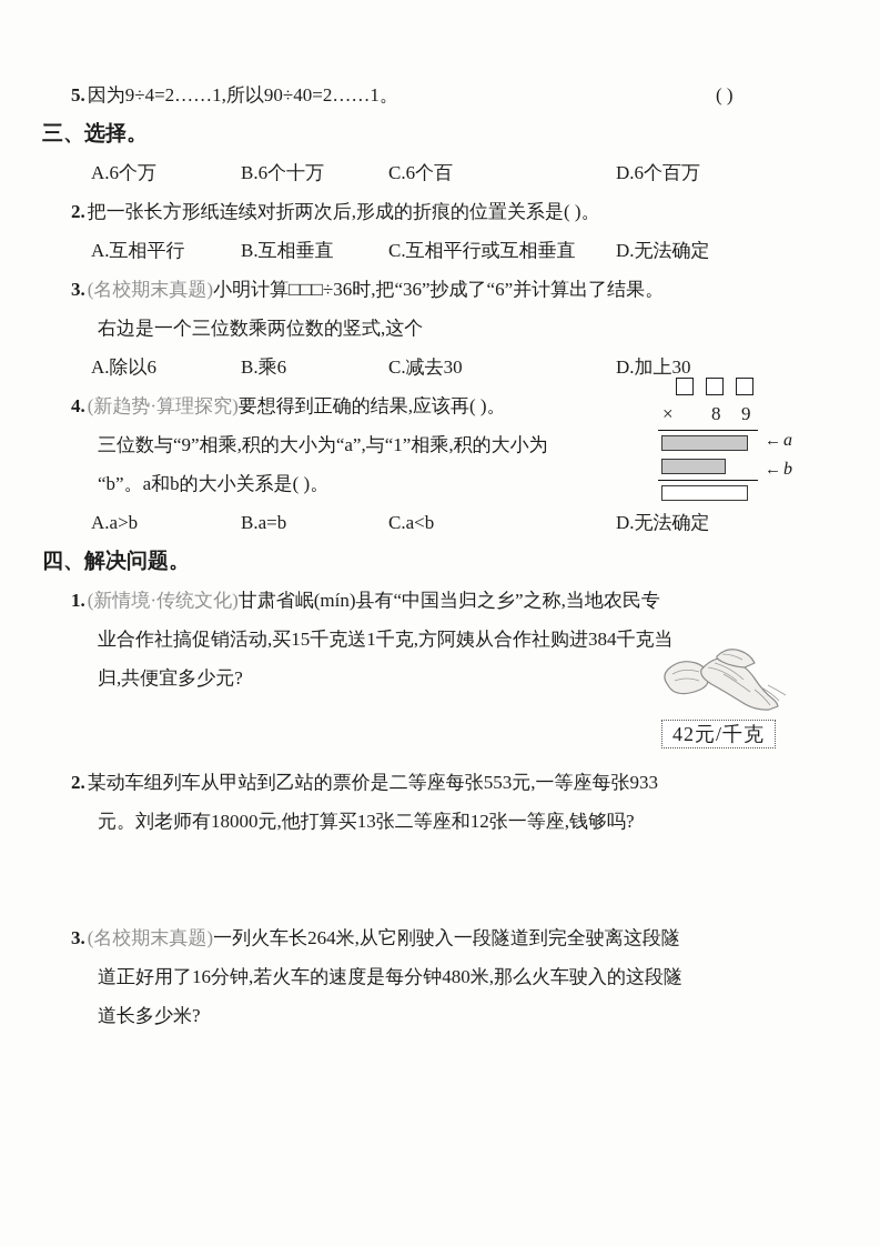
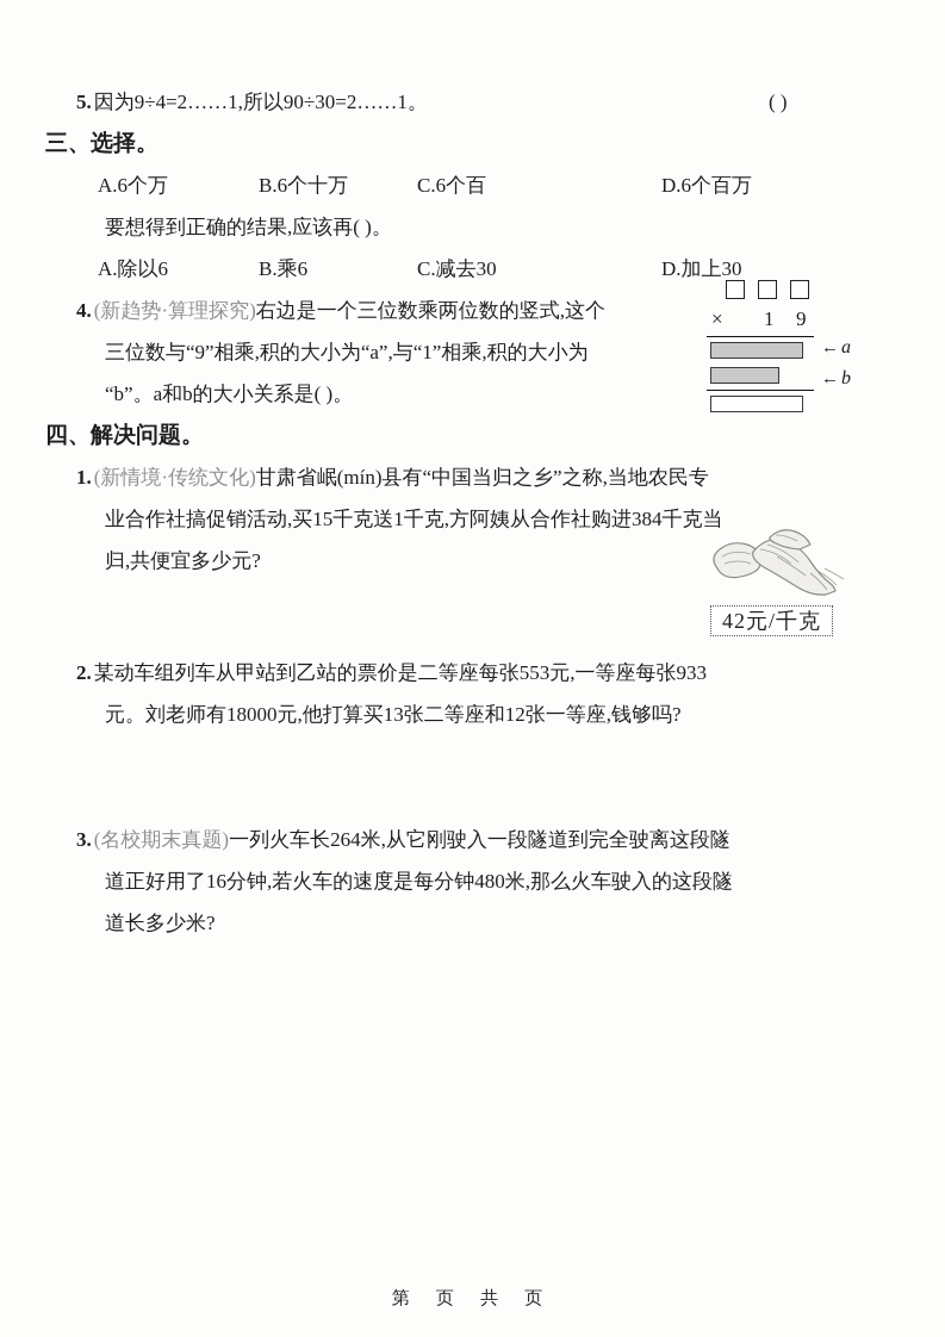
- 5.因为9÷4=2……1,所以90÷40=2……1。
+ 5.因为9÷4=2……1,所以90÷30=2……1。
  ( )
  三、选择。
  A.6个万 B.6个十万 C.6个百 D.6个百万
- 2.把一张长方形纸连续对折两次后,形成的折痕的位置关系是( )。
- A.互相平行 B.互相垂直 C.互相平行或互相垂直 D.无法确定
- 3.(名校期末真题)小明计算□□□÷36时,把“36”抄成了“6”并计算出了结果。
- 右边是一个三位数乘两位数的竖式,这个
+ 要想得到正确的结果,应该再( )。
  A.除以6 B.乘6 C.减去30 D.加上30
- 4.(新趋势·算理探究)要想得到正确的结果,应该再( )。
+ 4.(新趋势·算理探究)右边是一个三位数乘两位数的竖式,这个
  三位数与“9”相乘,积的大小为“a”,与“1”相乘,积的大小为
  “b”。a和b的大小关系是( )。
- A.a>b B.a=b C.a<b D.无法确定
  ×
- 8
+ 1
  9
  ← a
  ← b
  四、解决问题。
  1.(新情境·传统文化)甘肃省岷(mín)县有“中国当归之乡”之称,当地农民专
  业合作社搞促销活动,买15千克送1千克,方阿姨从合作社购进384千克当
  归,共便宜多少元?
  42元/千克
  2.某动车组列车从甲站到乙站的票价是二等座每张553元,一等座每张933
  元。刘老师有18000元,他打算买13张二等座和12张一等座,钱够吗?
  3.(名校期末真题)一列火车长264米,从它刚驶入一段隧道到完全驶离这段隧
  道正好用了16分钟,若火车的速度是每分钟480米,那么火车驶入的这段隧
  道长多少米?
+ 第 页 共 页
